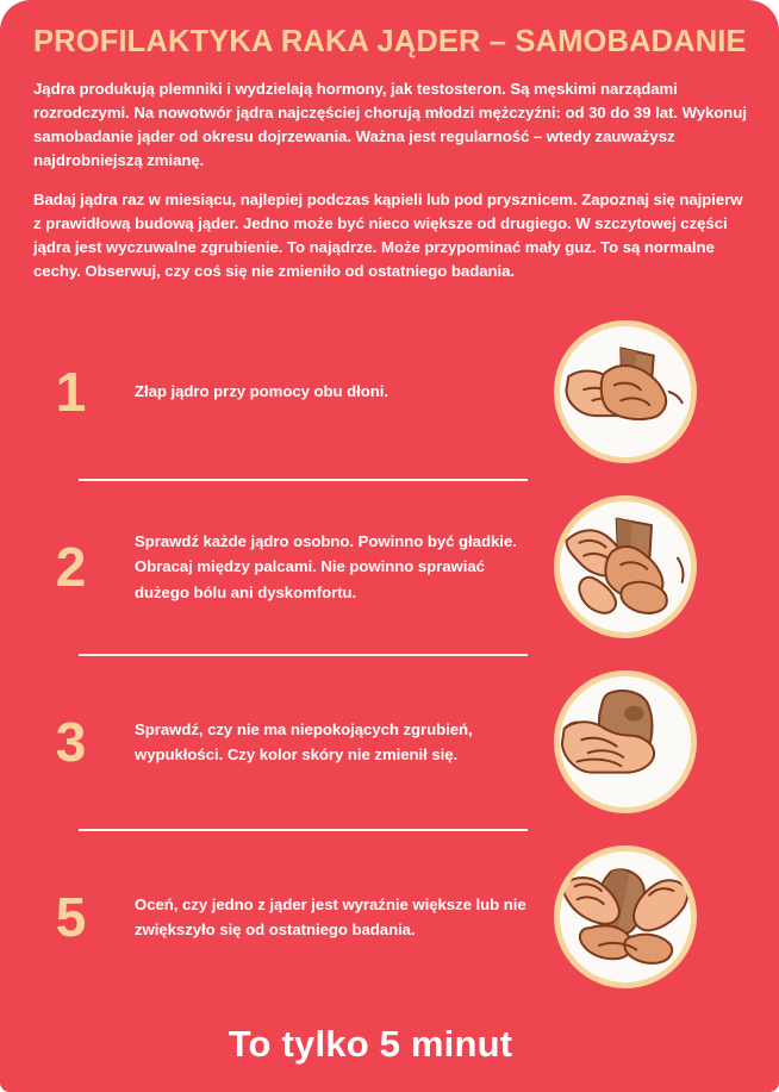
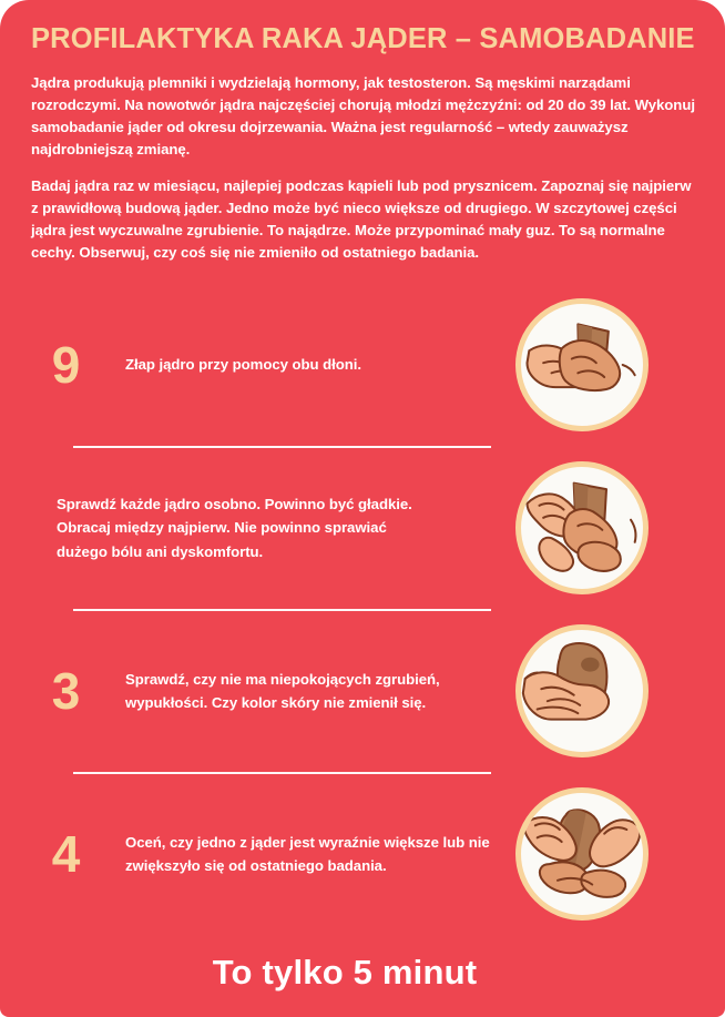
  PROFILAKTYKA RAKA JĄDER – SAMOBADANIE
- Jądra produkują plemniki i wydzielają hormony, jak testosteron. Są męskimi narządami rozrodczymi. Na nowotwór jądra najczęściej chorują młodzi mężczyźni: od 30 do 39 lat. Wykonuj samobadanie jąder od okresu dojrzewania. Ważna jest regularność – wtedy zauważysz najdrobniejszą zmianę.
+ Jądra produkują plemniki i wydzielają hormony, jak testosteron. Są męskimi narządami rozrodczymi. Na nowotwór jądra najczęściej chorują młodzi mężczyźni: od 20 do 39 lat. Wykonuj samobadanie jąder od okresu dojrzewania. Ważna jest regularność – wtedy zauważysz najdrobniejszą zmianę.
  Badaj jądra raz w miesiącu, najlepiej podczas kąpieli lub pod prysznicem. Zapoznaj się najpierw z prawidłową budową jąder. Jedno może być nieco większe od drugiego. W szczytowej części jądra jest wyczuwalne zgrubienie. To najądrze. Może przypominać mały guz. To są normalne cechy. Obserwuj, czy coś się nie zmieniło od ostatniego badania.
- 1
+ 9
  Złap jądro przy pomocy obu dłoni.
- 2
- Sprawdź każde jądro osobno. Powinno być gładkie. Obracaj między palcami. Nie powinno sprawiać dużego bólu ani dyskomfortu.
+ Sprawdź każde jądro osobno. Powinno być gładkie. Obracaj między najpierw. Nie powinno sprawiać dużego bólu ani dyskomfortu.
  3
  Sprawdź, czy nie ma niepokojących zgrubień, wypukłości. Czy kolor skóry nie zmienił się.
- 5
+ 4
  Oceń, czy jedno z jąder jest wyraźnie większe lub nie zwiększyło się od ostatniego badania.
  To tylko 5 minut
